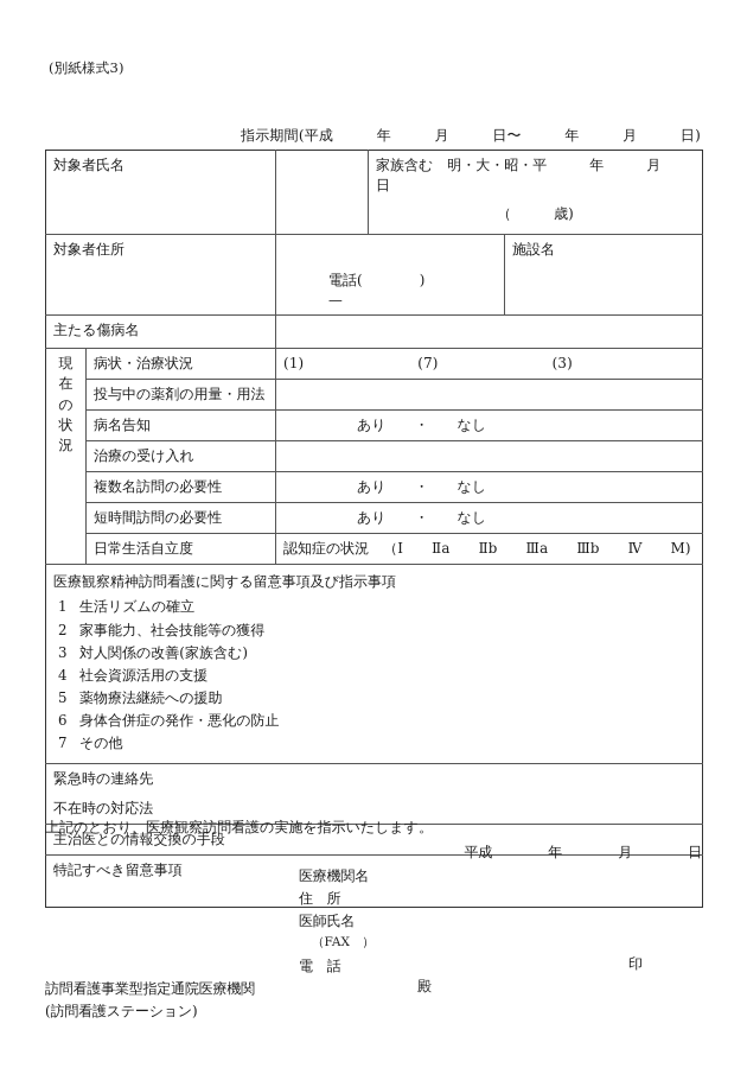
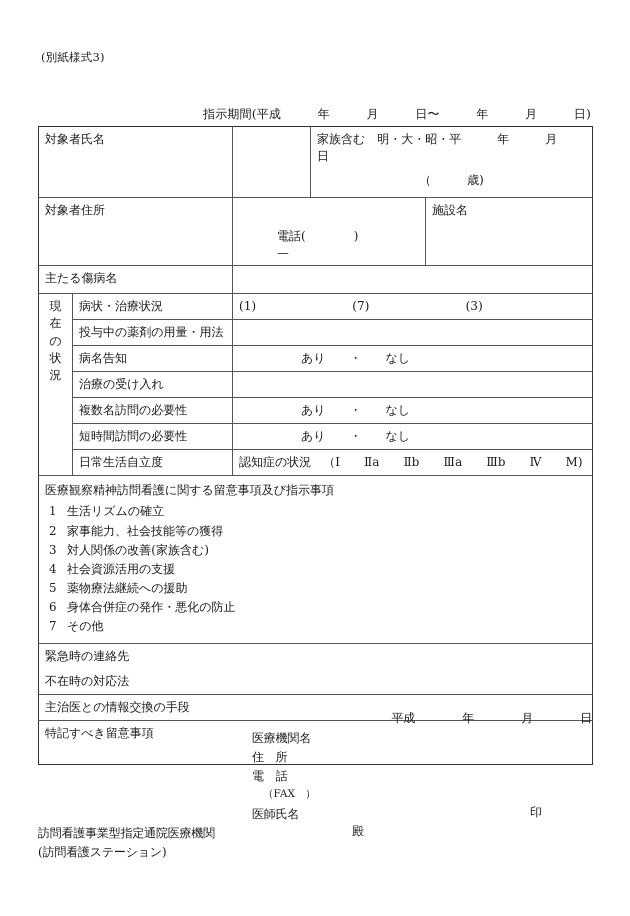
  (別紙様式3)
  指示期間(平成 年 月 日〜 年 月 日)
  対象者氏名		家族含む 明・大・昭・平 年 月 日
  		（ 歳)
  対象者住所		施設名
  	電話( ) —
  主たる傷病名
  現 在 の 状 況	病状・治療状況	(1) (7) (3)
  投与中の薬剤の用量・用法
  病名告知	あり ・ なし
  治療の受け入れ
  複数名訪問の必要性	あり ・ なし
  短時間訪問の必要性	あり ・ なし
  日常生活自立度	認知症の状況 （Ⅰ Ⅱa Ⅱb Ⅲa Ⅲb Ⅳ M)
  医療観察精神訪問看護に関する留意事項及び指示事項 1 生活リズムの確立 2 家事能力、社会技能等の獲得 3 対人関係の改善(家族含む) 4 社会資源活用の支援 5 薬物療法継続への援助 6 身体合併症の発作・悪化の防止 7 その他
  緊急時の連絡先
  不在時の対応法
  主治医との情報交換の手段
  特記すべき留意事項
- 上記のとおり、医療観察訪問看護の実施を指示いたします。
  平成 年 月 日
  医療機関名
  住 所
- 医師氏名
+ 電 話
  （FAX ）
- 電 話
+ 医師氏名
  印
  訪問看護事業型指定通院医療機関 (訪問看護ステーション)
  殿
